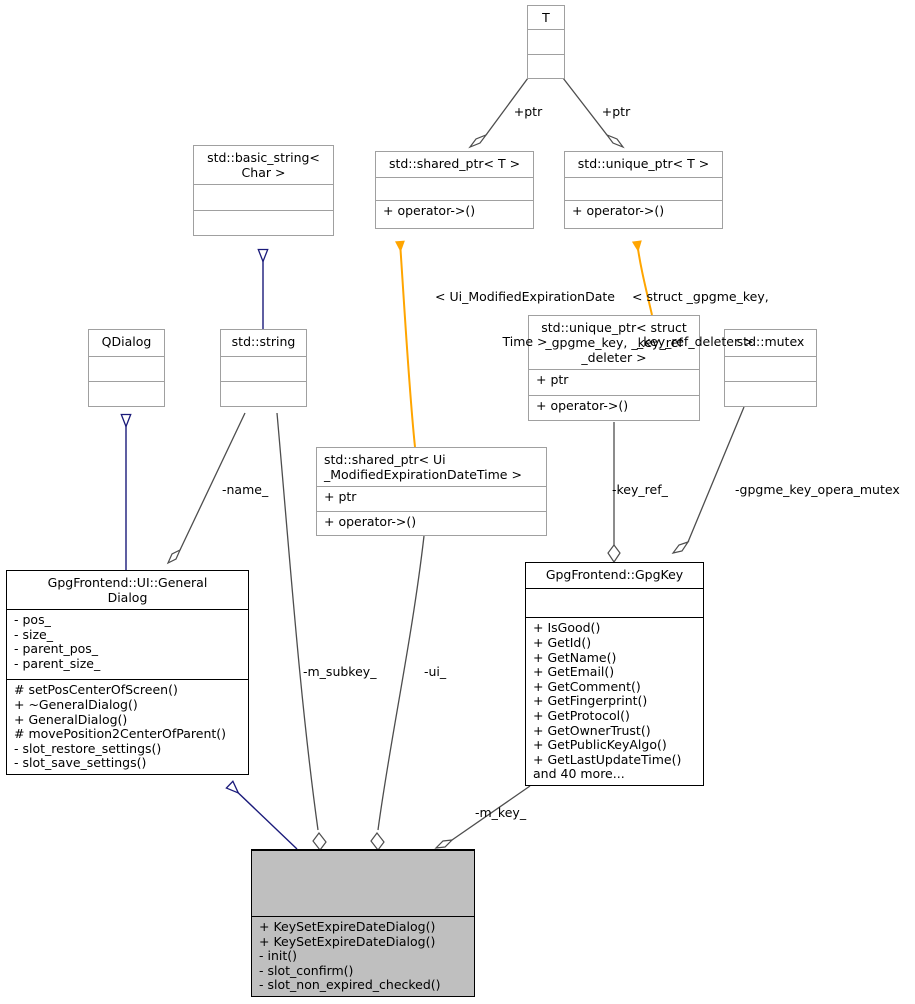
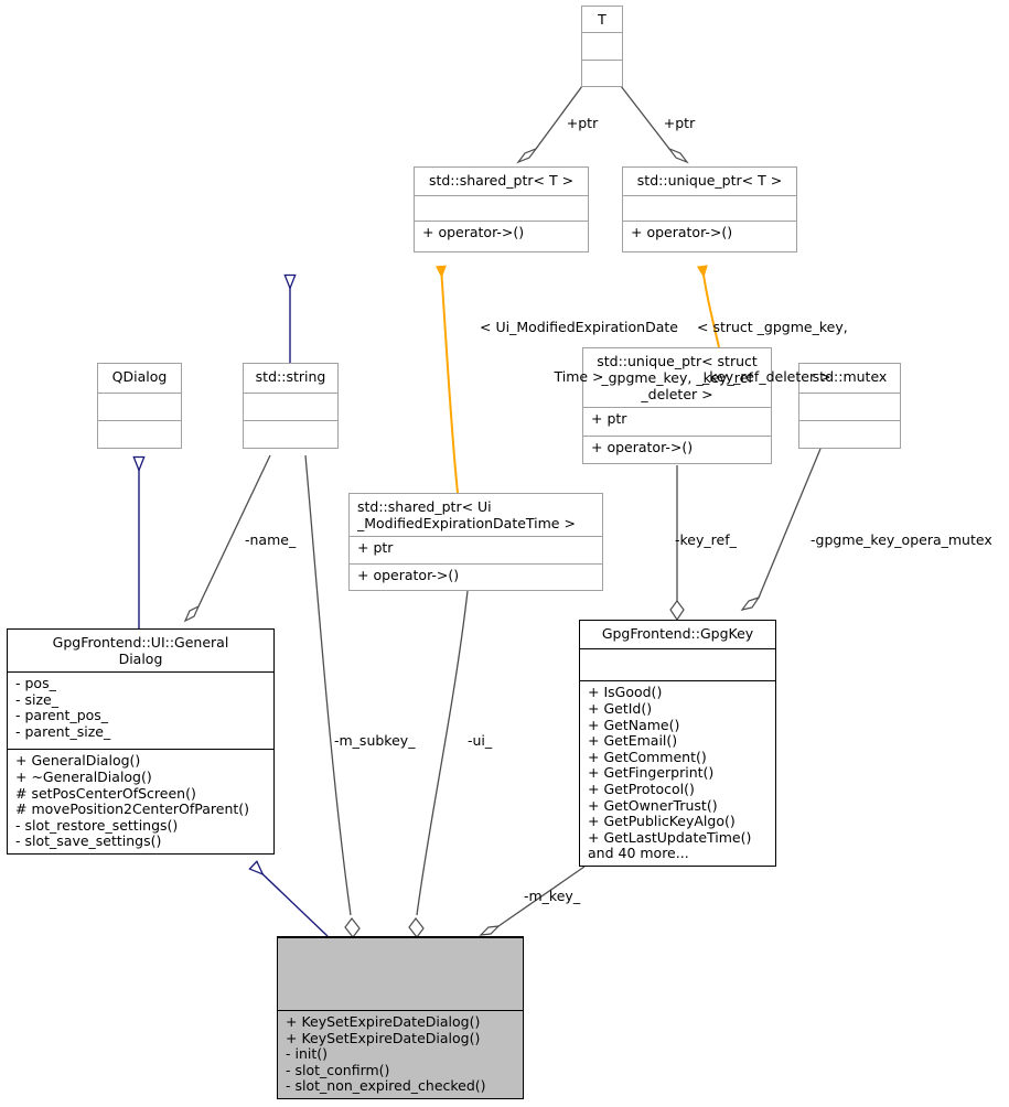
  T
- std::basic_string<
- Char >
  std::shared_ptr< T >
  + operator->()
  std::unique_ptr< T >
  + operator->()
  QDialog
  std::string
  std::unique_ptr< struct
  _gpgme_key, _key_ref
  _deleter >
  + ptr
  + operator->()
  std::mutex
  std::shared_ptr< Ui
  _ModifiedExpirationDateTime >
  + ptr
  + operator->()
  GpgFrontend::UI::General
  Dialog
  - pos_
  - size_
  - parent_pos_
  - parent_size_
- # setPosCenterOfScreen()
+ + GeneralDialog()
  + ~GeneralDialog()
- + GeneralDialog()
+ # setPosCenterOfScreen()
  # movePosition2CenterOfParent()
  - slot_restore_settings()
  - slot_save_settings()
  GpgFrontend::GpgKey
  + IsGood()
  + GetId()
  + GetName()
  + GetEmail()
  + GetComment()
  + GetFingerprint()
  + GetProtocol()
  + GetOwnerTrust()
  + GetPublicKeyAlgo()
  + GetLastUpdateTime()
  and 40 more...
  + KeySetExpireDateDialog()
  + KeySetExpireDateDialog()
  - init()
  - slot_confirm()
  - slot_non_expired_checked()
  +ptr
  +ptr
  < Ui_ModifiedExpirationDate
  Time >
  < struct _gpgme_key,
  _key_ref_deleter >
  -name_
  -key_ref_
  -gpgme_key_opera_mutex
  -m_subkey_
  -ui_
  -m_key_
